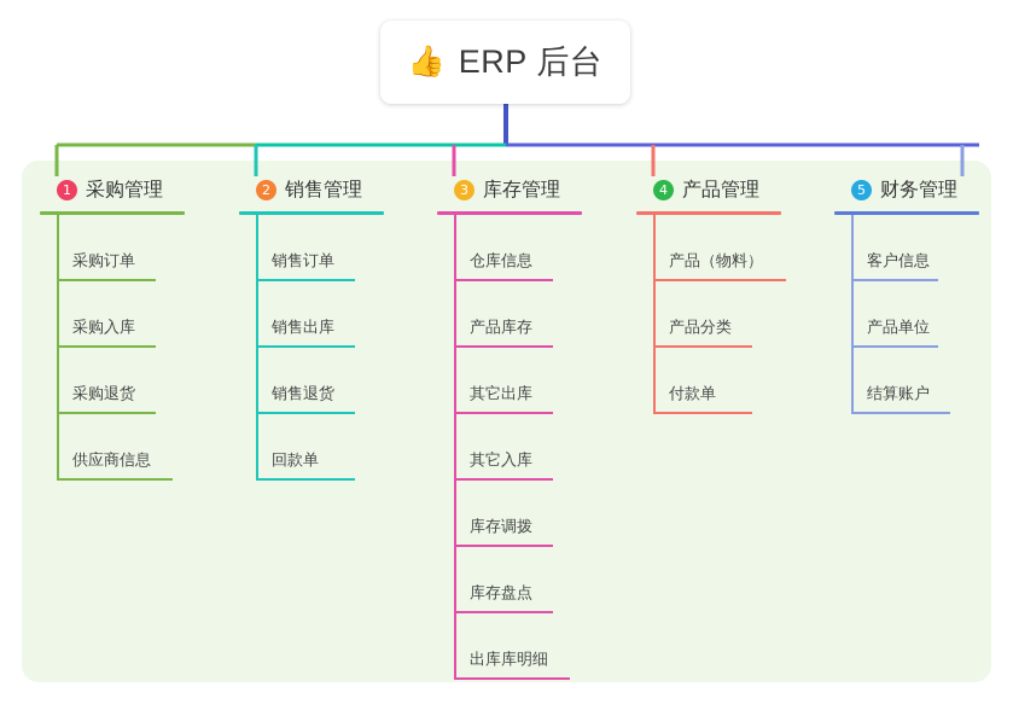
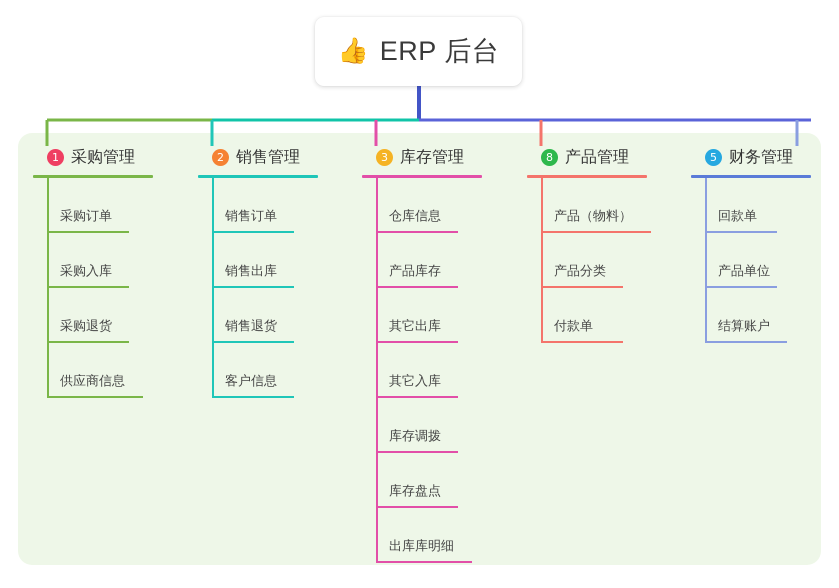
  👍
  ERP 后台
  1
  采购管理
  采购订单
  采购入库
  采购退货
  供应商信息
  2
  销售管理
  销售订单
  销售出库
  销售退货
- 回款单
+ 客户信息
  3
  库存管理
  仓库信息
  产品库存
  其它出库
  其它入库
  库存调拨
  库存盘点
  出库库明细
- 4
+ 8
  产品管理
  产品（物料）
  产品分类
  付款单
  5
  财务管理
- 客户信息
+ 回款单
  产品单位
  结算账户
